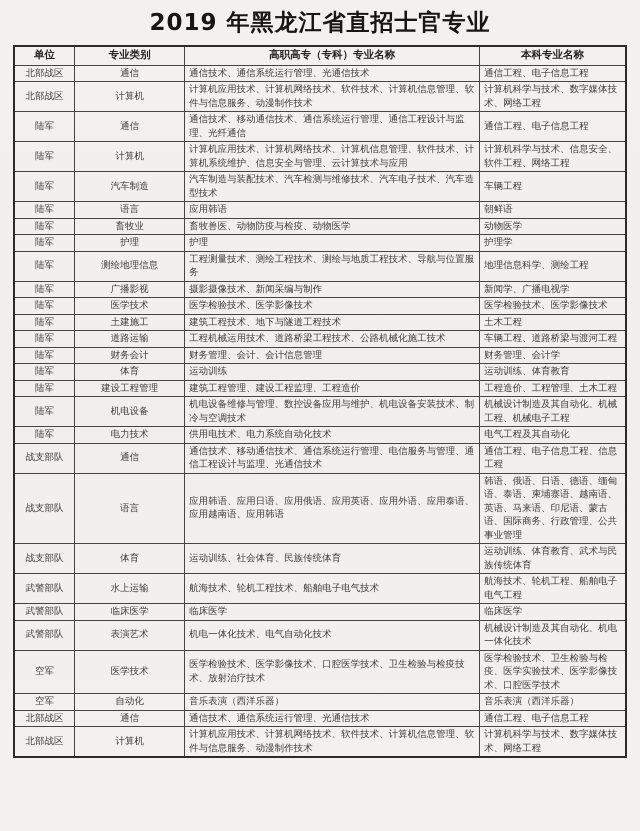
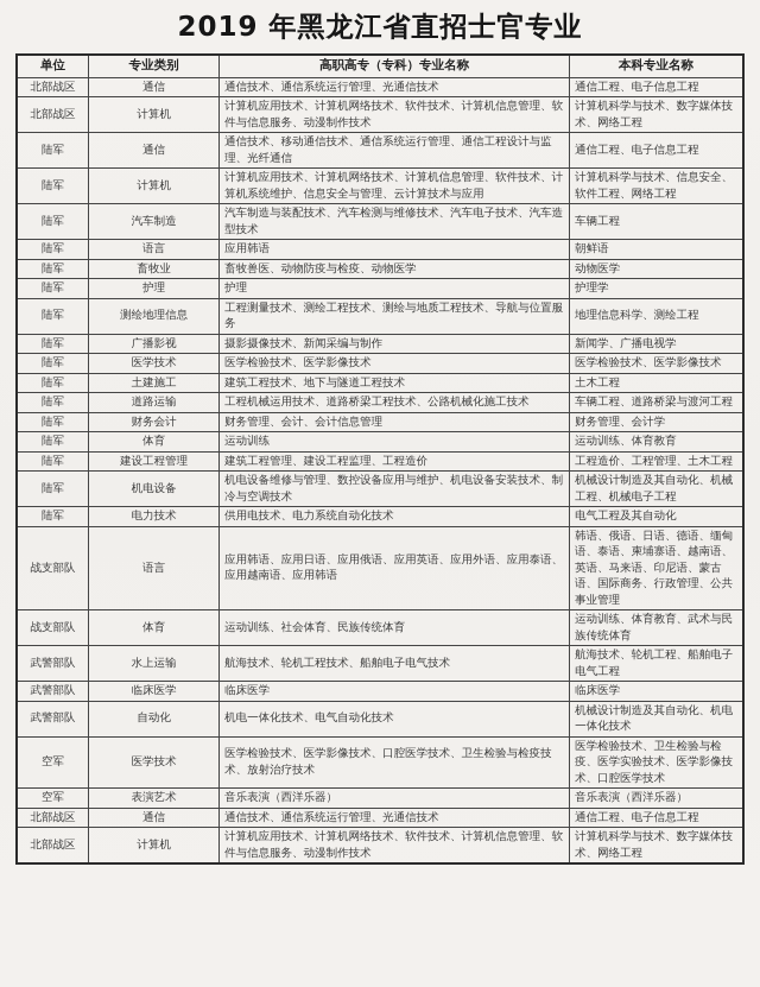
  2019 年黑龙江省直招士官专业
  单位	专业类别	高职高专（专科）专业名称	本科专业名称
  北部战区	通信	通信技术、通信系统运行管理、光通信技术	通信工程、电子信息工程
  北部战区	计算机	计算机应用技术、计算机网络技术、软件技术、计算机信息管理、软件与信息服务、动漫制作技术	计算机科学与技术、数字媒体技术、网络工程
  陆军	通信	通信技术、移动通信技术、通信系统运行管理、通信工程设计与监理、光纤通信	通信工程、电子信息工程
  陆军	计算机	计算机应用技术、计算机网络技术、计算机信息管理、软件技术、计算机系统维护、信息安全与管理、云计算技术与应用	计算机科学与技术、信息安全、软件工程、网络工程
  陆军	汽车制造	汽车制造与装配技术、汽车检测与维修技术、汽车电子技术、汽车造型技术	车辆工程
  陆军	语言	应用韩语	朝鲜语
  陆军	畜牧业	畜牧兽医、动物防疫与检疫、动物医学	动物医学
  陆军	护理	护理	护理学
  陆军	测绘地理信息	工程测量技术、测绘工程技术、测绘与地质工程技术、导航与位置服务	地理信息科学、测绘工程
  陆军	广播影视	摄影摄像技术、新闻采编与制作	新闻学、广播电视学
  陆军	医学技术	医学检验技术、医学影像技术	医学检验技术、医学影像技术
  陆军	土建施工	建筑工程技术、地下与隧道工程技术	土木工程
  陆军	道路运输	工程机械运用技术、道路桥梁工程技术、公路机械化施工技术	车辆工程、道路桥梁与渡河工程
  陆军	财务会计	财务管理、会计、会计信息管理	财务管理、会计学
  陆军	体育	运动训练	运动训练、体育教育
  陆军	建设工程管理	建筑工程管理、建设工程监理、工程造价	工程造价、工程管理、土木工程
  陆军	机电设备	机电设备维修与管理、数控设备应用与维护、机电设备安装技术、制冷与空调技术	机械设计制造及其自动化、机械工程、机械电子工程
  陆军	电力技术	供用电技术、电力系统自动化技术	电气工程及其自动化
- 战支部队	通信	通信技术、移动通信技术、通信系统运行管理、电信服务与管理、通信工程设计与监理、光通信技术	通信工程、电子信息工程、信息工程
  战支部队	语言	应用韩语、应用日语、应用俄语、应用英语、应用外语、应用泰语、应用越南语、应用韩语	韩语、俄语、日语、德语、缅甸语、泰语、柬埔寨语、越南语、英语、马来语、印尼语、蒙古语、国际商务、行政管理、公共事业管理
  战支部队	体育	运动训练、社会体育、民族传统体育	运动训练、体育教育、武术与民族传统体育
  武警部队	水上运输	航海技术、轮机工程技术、船舶电子电气技术	航海技术、轮机工程、船舶电子电气工程
  武警部队	临床医学	临床医学	临床医学
- 武警部队	表演艺术	机电一体化技术、电气自动化技术	机械设计制造及其自动化、机电一体化技术
+ 武警部队	自动化	机电一体化技术、电气自动化技术	机械设计制造及其自动化、机电一体化技术
  空军	医学技术	医学检验技术、医学影像技术、口腔医学技术、卫生检验与检疫技术、放射治疗技术	医学检验技术、卫生检验与检疫、医学实验技术、医学影像技术、口腔医学技术
- 空军	自动化	音乐表演（西洋乐器）	音乐表演（西洋乐器）
+ 空军	表演艺术	音乐表演（西洋乐器）	音乐表演（西洋乐器）
  北部战区	通信	通信技术、通信系统运行管理、光通信技术	通信工程、电子信息工程
  北部战区	计算机	计算机应用技术、计算机网络技术、软件技术、计算机信息管理、软件与信息服务、动漫制作技术	计算机科学与技术、数字媒体技术、网络工程
